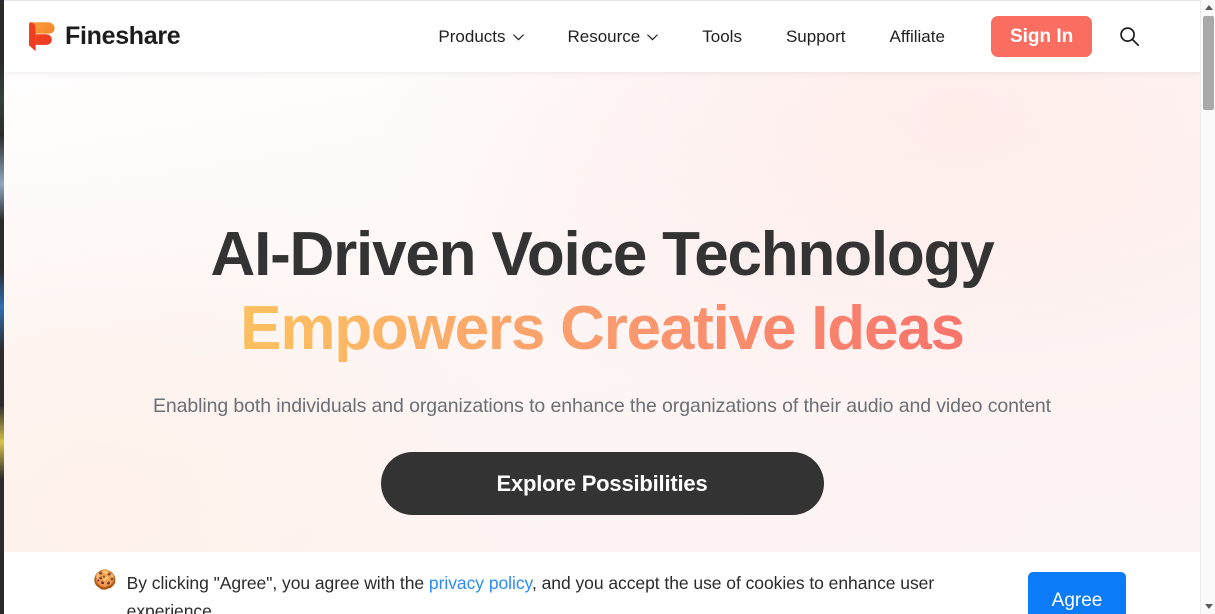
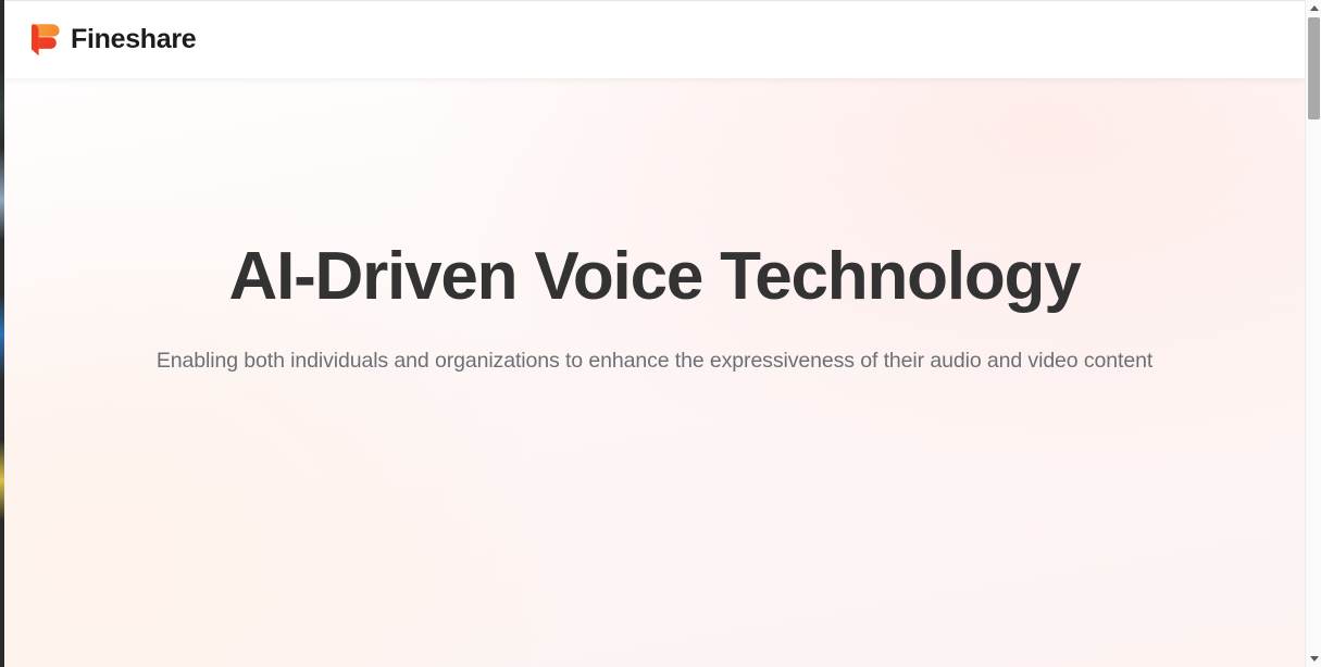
  Fineshare
- Products
- Resource
- Tools
- Support
- Affiliate
- Sign In
  AI-Driven Voice Technology
- Empowers Creative Ideas
- Enabling both individuals and organizations to enhance the organizations of their audio and video content
+ Enabling both individuals and organizations to enhance the expressiveness of their audio and video content
- Explore Possibilities
- 🍪
- By clicking "Agree", you agree with the privacy policy, and you accept the use of cookies to enhance user experience.
- Agree
